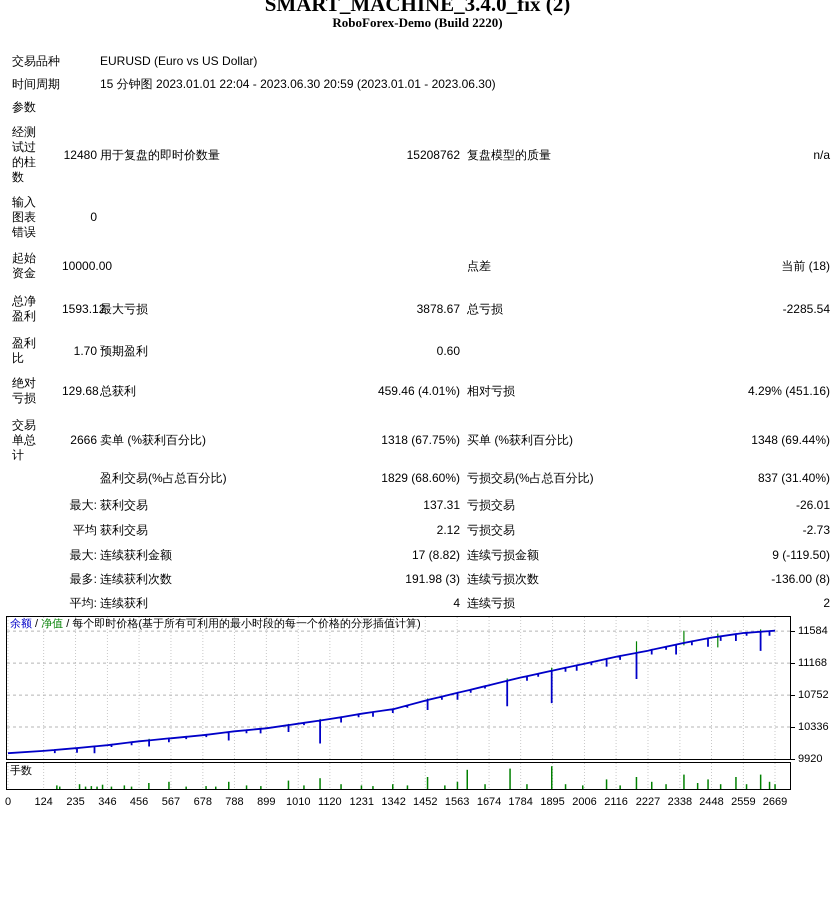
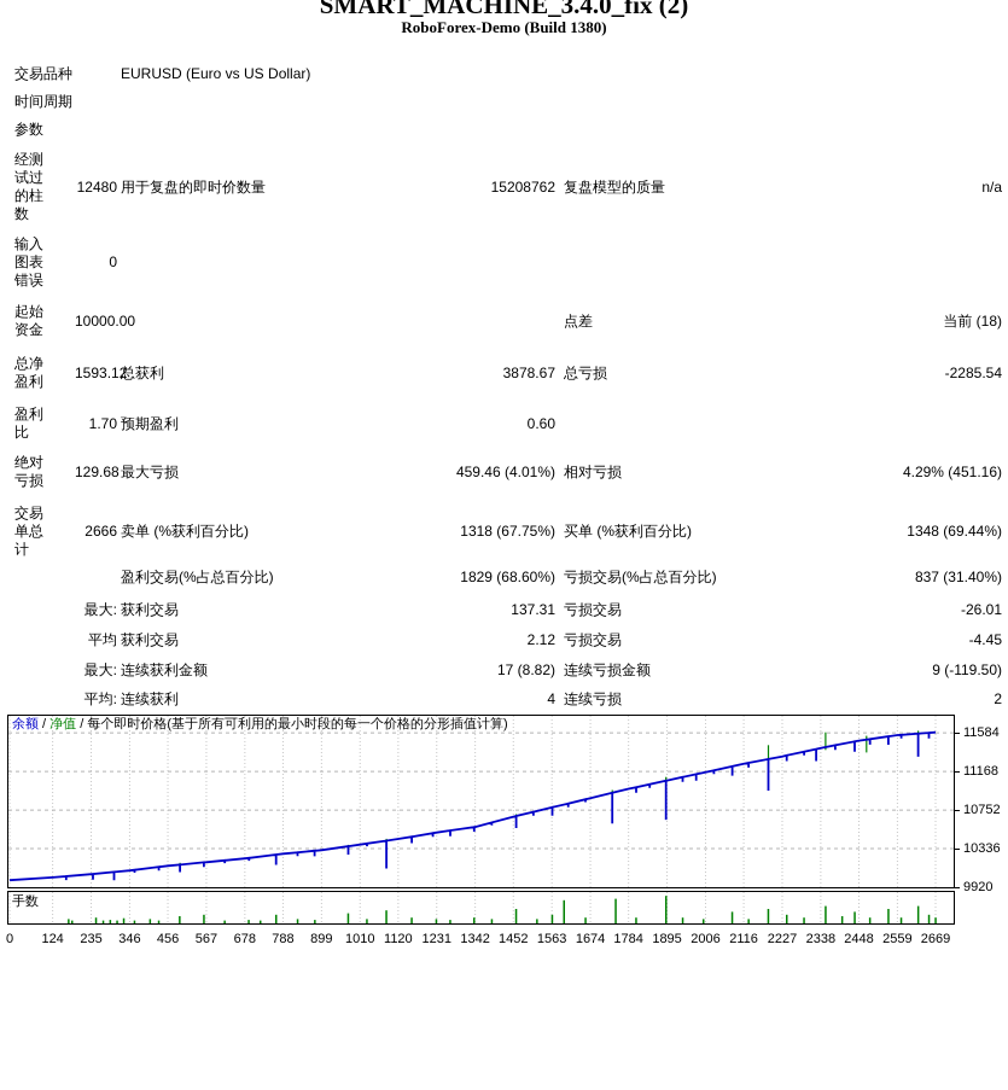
  SMART_MACHINE_3.4.0_fix (2)
- RoboForex-Demo (Build 2220)
+ RoboForex-Demo (Build 1380)
  交易品种
  EURUSD (Euro vs US Dollar)
  时间周期
- 15 分钟图 2023.01.01 22:04 - 2023.06.30 20:59 (2023.01.01 - 2023.06.30)
  参数
  经测
  试过
  的柱
  数
  12480
  用于复盘的即时价数量
  15208762
  复盘模型的质量
  n/a
  输入
  图表
  错误
  0
  起始
  资金
  10000.00
  点差
  当前 (18)
  总净
  盈利
  1593.1
- 最大亏损
+ 总获利
  3878.67
  总亏损
  -2285.54
  盈利
  比
  1.70
  预期盈利
  0.60
  绝对
  亏损
  129.68
- 总获利
+ 最大亏损
  459.46 (4.01%)
  相对亏损
  4.29% (451.16)
  交易
  单总
  计
  2666
  卖单 (%获利百分比)
  1318 (67.75%)
  买单 (%获利百分比)
  1348 (69.44%)
  盈利交易(%占总百分比)
  1829 (68.60%)
  亏损交易(%占总百分比)
  837 (31.40%)
  最大:
  获利交易
  137.31
  亏损交易
  -26.01
  平均
  获利交易
  2.12
  亏损交易
- -2.73
+ -4.45
  最大:
  连续获利金额
  17 (8.82)
  连续亏损金额
  9 (-119.50)
- 最多:
- 连续获利次数
- 191.98 (3)
- 连续亏损次数
- -136.00 (8)
  平均:
  连续获利
  4
  连续亏损
  2
  余额 / 净值 / 每个即时价格(基于所有可利用的最小时段的每一个价格的分形插值计算)
  手数
  11584
  11168
  10752
  10336
  9920
  0
  124
  235
  346
  456
  567
  678
  788
  899
  1010
  1120
  1231
  1342
  1452
  1563
  1674
  1784
  1895
  2006
  2116
  2227
  2338
  2448
  2559
  2669
